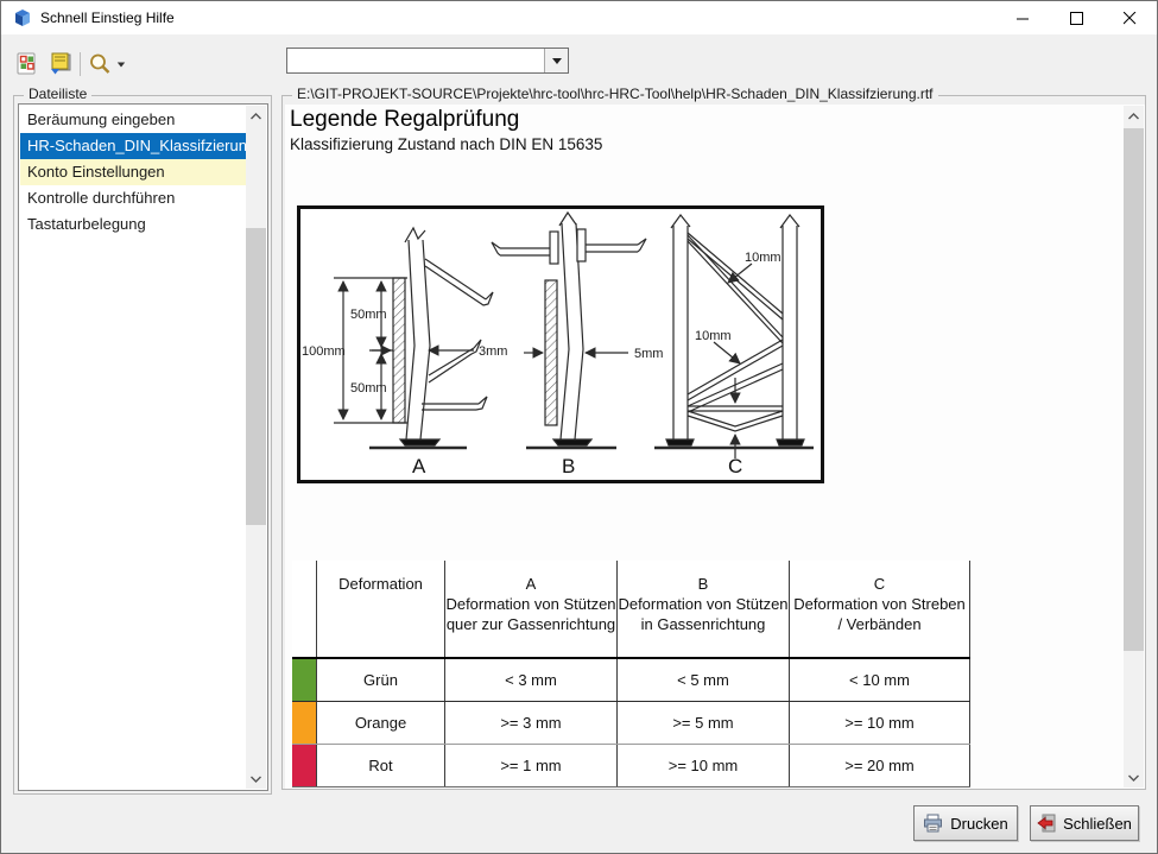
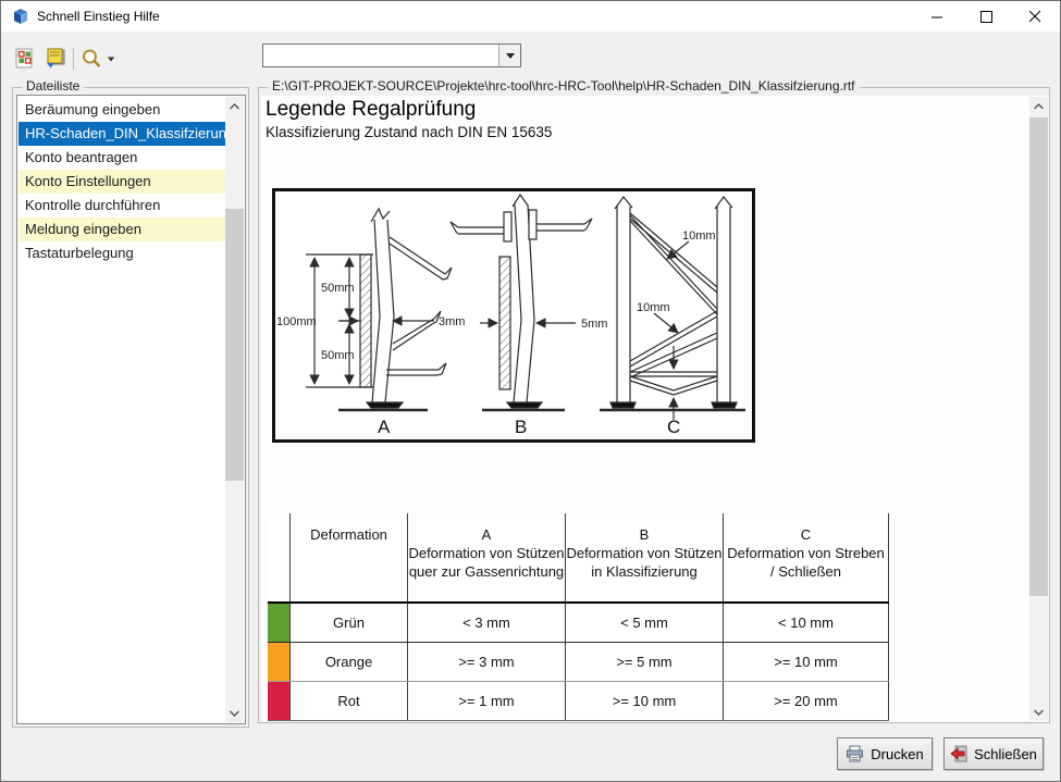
  Schnell Einstieg Hilfe
  Dateiliste
  Beräumung eingeben
  HR-Schaden_DIN_Klassifzierun
+ Konto beantragen
  Konto Einstellungen
  Kontrolle durchführen
+ Meldung eingeben
  Tastaturbelegung
  E:\GIT-PROJEKT-SOURCE\Projekte\hrc-tool\hrc-HRC-Tool\help\HR-Schaden_DIN_Klassifzierung.rtf
  Legende Regalprüfung
  Klassifizierung Zustand nach DIN EN 15635
  50mm
  50mm
  100mm
  3mm
  5mm
  10mm
  10mm
  A
  B
  C
  Deformation
  A
  Deformation von Stützen quer zur Gassenrichtung
  B
- Deformation von Stützen in Gassenrichtung
+ Deformation von Stützen in Klassifizierung
  C
- Deformation von Streben / Verbänden
+ Deformation von Streben / Schließen
  Grün
  < 3 mm
  < 5 mm
  < 10 mm
  Orange
  >= 3 mm
  >= 5 mm
  >= 10 mm
  Rot
  >= 1 mm
  >= 10 mm
  >= 20 mm
  Drucken
  Schließen
